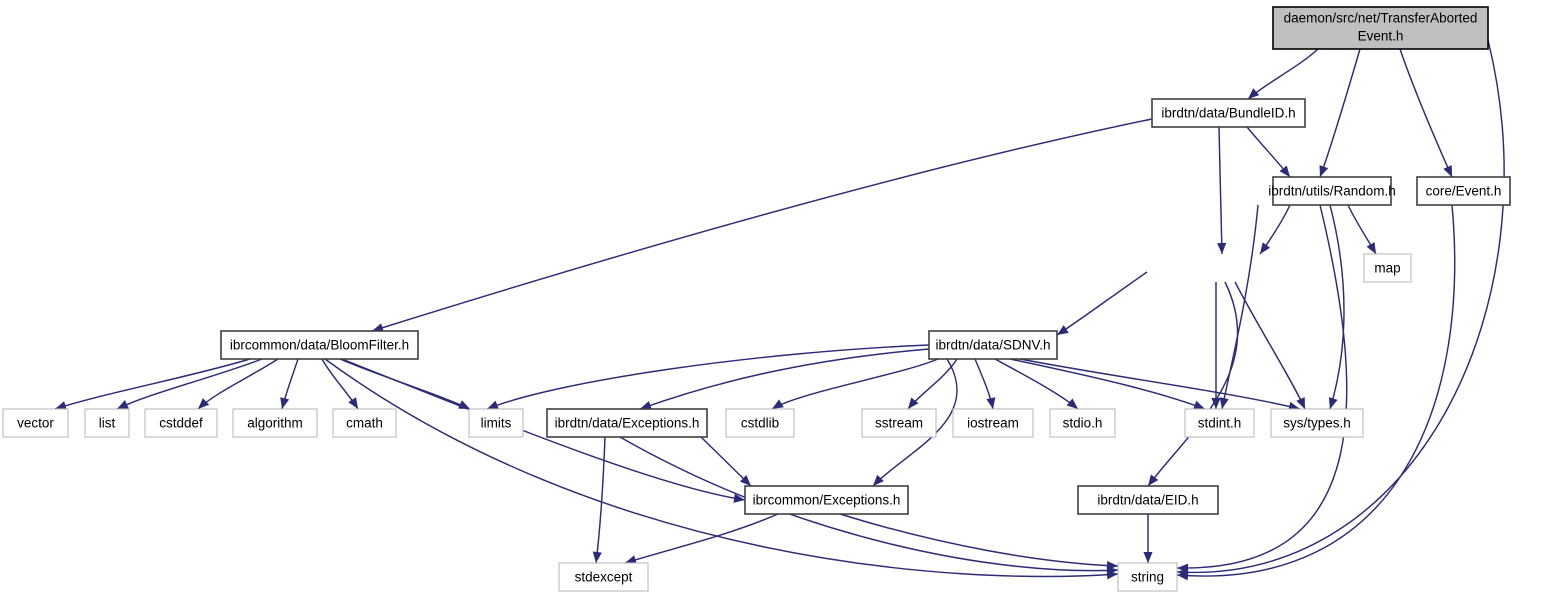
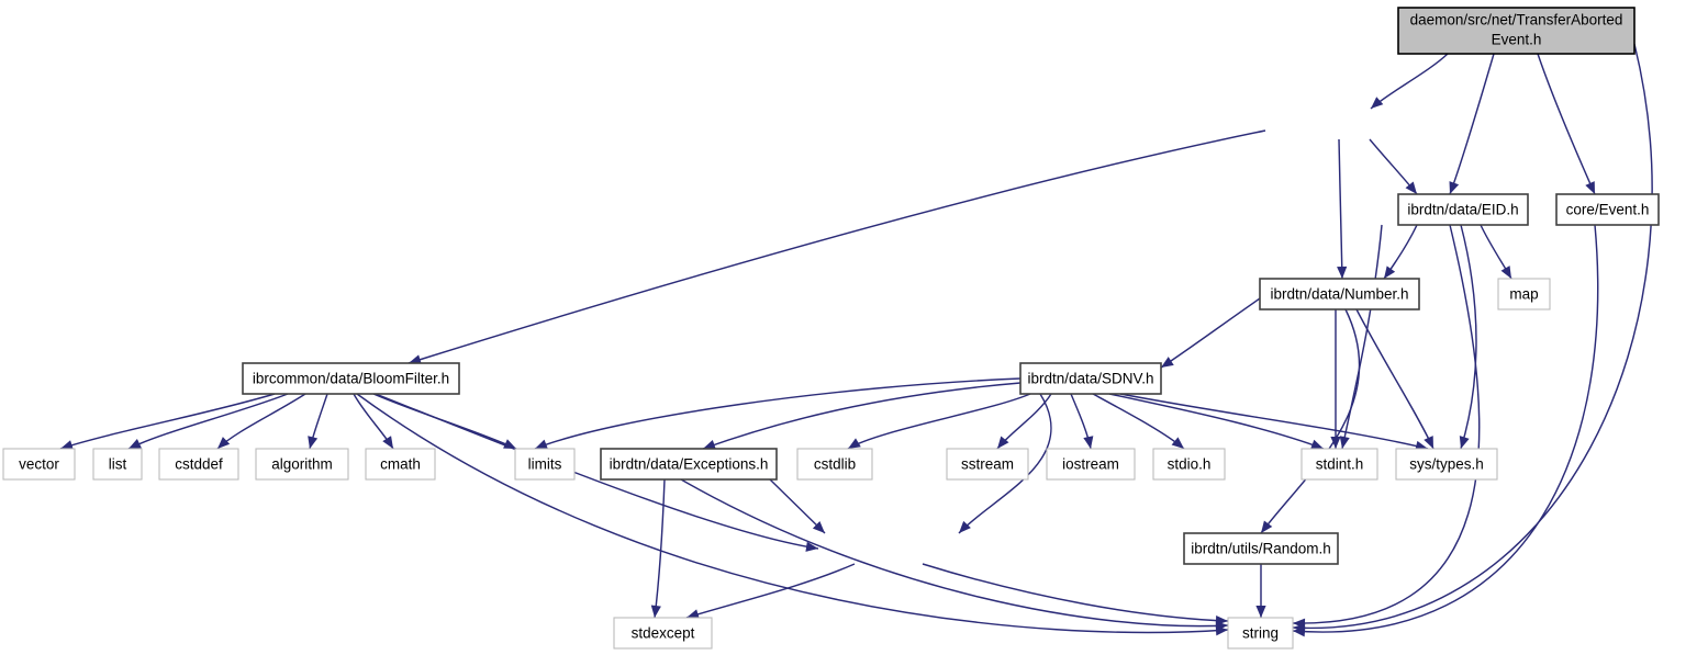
  daemon/src/net/TransferAborted
  Event.h
- ibrdtn/data/BundleID.h
- ibrdtn/utils/Random.h
+ ibrdtn/data/EID.h
  core/Event.h
+ ibrdtn/data/Number.h
  map
  ibrcommon/data/BloomFilter.h
  ibrdtn/data/SDNV.h
  vector
  list
  cstddef
  algorithm
  cmath
  limits
  ibrdtn/data/Exceptions.h
  cstdlib
  sstream
  iostream
  stdio.h
  stdint.h
  sys/types.h
- ibrcommon/Exceptions.h
- ibrdtn/data/EID.h
+ ibrdtn/utils/Random.h
  stdexcept
  string
